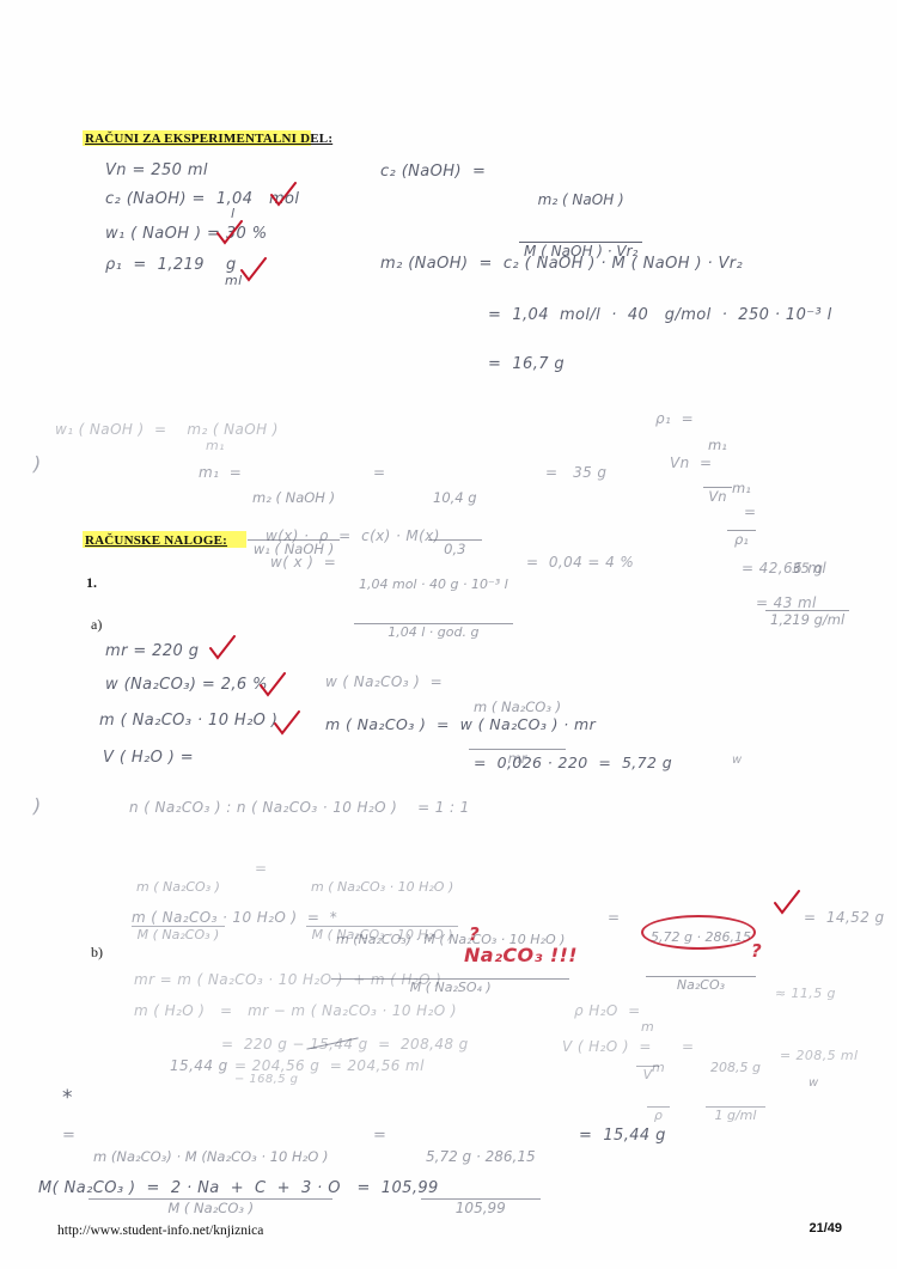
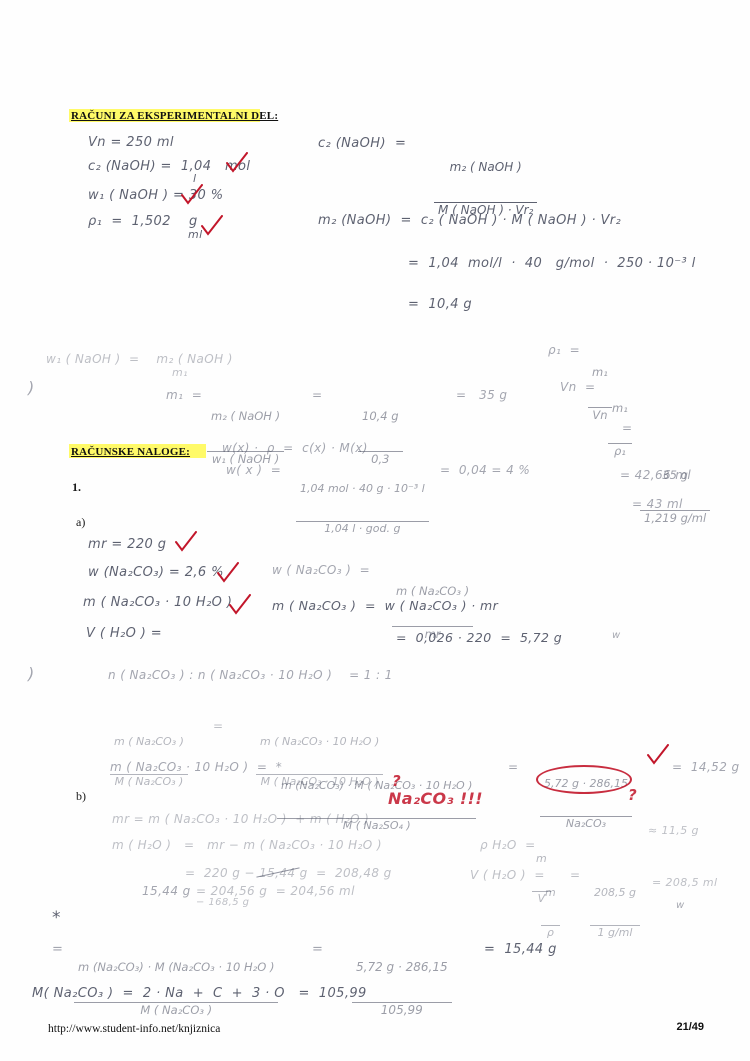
  RAČUNI ZA EKSPERIMENTALNI DEL:
  RAČUNSKE NALOGE:
  1.
  a)
  b)
  )
  )
  *
  Vn = 250 ml
  c₂ (NaOH) = 1,04 mol
  l
  w₁ ( NaOH ) =0 %
- ρ₁ = 1,219 g
+ ρ₁ = 1,502 g
  ml
  c₂ (NaOH) =
  m₂ ( NaOH )
  M ( NaOH ) · Vr₂
  m₂ (NaOH) = c₂ ( NaOH ) · M ( NaOH ) · Vr₂
  = 1,04 mol/l · 40 g/mol · 250 · 10⁻³ l
- = 16,7 g
+ = 10,4 g
  w₁ ( NaOH ) = m₂ ( NaOH )
  m₁
  m₁ =
  m₂ ( NaOH )
  w₁ ( NaOH )
  =
  10,4 g
  0,3
  = 35 g
  ρ₁ =
  m₁
  Vn
  Vn =
  m₁
  ρ₁
  =
  35 g
  1,219 g/ml
  = 42,66 ml
  = 43 ml
  w(x) · ρ = c(x) · M(x)
  w( x ) =
  1,04 mol · 40 g · 10⁻³ l
  1,04 l · god. g
  = 0,04 = 4 %
  mr = 220 g
  w (Na₂CO₃) = 2,6
  m ( Na₂CO₃ · 10 H₂O )
  V ( H₂O ) =
  w ( Na₂CO₃ ) =
  m ( Na₂CO₃ )
  mr
  m ( Na₂CO₃ ) = w ( Na₂CO₃ ) · mr
  = 0,026 · 220 = 5,72 g
  w
  n ( Na₂CO₃ ) : n ( Na₂CO₃ · 10 H₂O ) = 1 : 1
  m ( Na₂CO₃ )
  M ( Na₂CO₃ )
  =
  m ( Na₂CO₃ · 10 H₂O )
  M ( Na₂CO₃ · 10 H₂O )
  m ( Na₂CO₃ · 10 H₂O ) = *
  m (Na₂CO₃) · M ( Na₂CO₃ · 10 H₂O )
  M ( Na₂SO₄ )
  =
  5,72 g · 286,15
  Na₂CO₃
  = 14,52 g
  Na₂CO₃ !!!
  ?
  ?
  mr = m ( Na₂CO₃ · 10 H₂O ) + m ( H₂O )
  m ( H₂O ) = mr − m ( Na₂CO₃ · 10 H₂O )
  = 220 g − 15,44 g = 208,48 g
  = 204,56 g = 204,56 ml
  15,44 g
  − 168,5 g
  ρ H₂O =
  m
  V
  V ( H₂O ) =
  m
  ρ
  =
  208,5 g
  1 g/ml
  = 208,5 ml
  ≈ 11,5 g
  w
  =
  m (Na₂CO₃) · M (Na₂CO₃ · 10 H₂O )
  M ( Na₂CO₃ )
  =
  5,72 g · 286,15
  105,99
  = 15,44 g
  M( Na₂CO₃ ) = 2 · Na + C + 3 · O = 105,99
  http://www.student-info.net/knjiznica
  21/49
